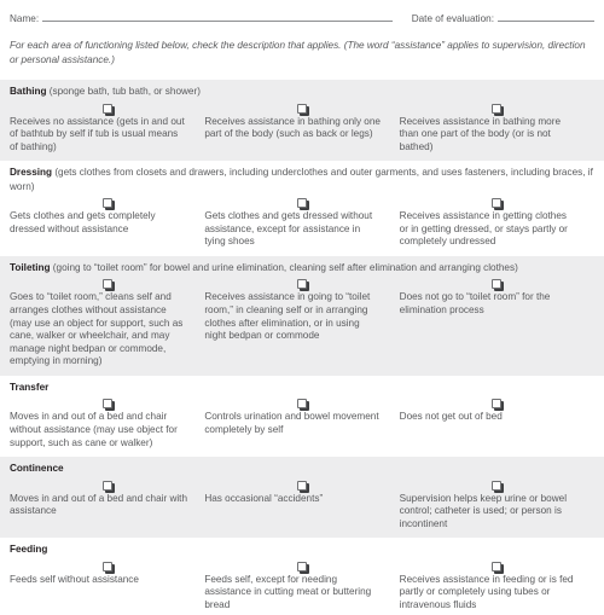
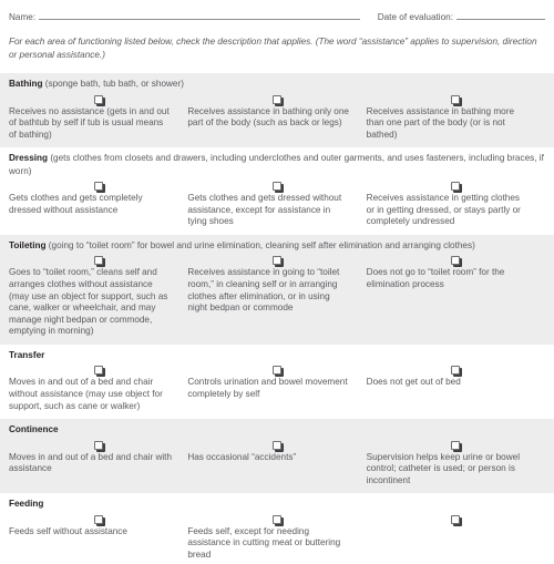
  Name:
  Date of evaluation:
  For each area of functioning listed below, check the description that applies. (The word “assistance” applies to supervision, direction or personal assistance.)
  Bathing (sponge bath, tub bath, or shower)
  Receives no assistance (gets in and out of bathtub by self if tub is usual means of bathing)
  Receives assistance in bathing only one part of the body (such as back or legs)
  Receives assistance in bathing more than one part of the body (or is not bathed)
  Dressing (gets clothes from closets and drawers, including underclothes and outer garments, and uses fasteners, including braces, if worn)
  Gets clothes and gets completely dressed without assistance
  Gets clothes and gets dressed without assistance, except for assistance in tying shoes
  Receives assistance in getting clothes or in getting dressed, or stays partly or completely undressed
  Toileting (going to “toilet room” for bowel and urine elimination, cleaning self after elimination and arranging clothes)
  Goes to “toilet room,” cleans self and arranges clothes without assistance (may use an object for support, such as cane, walker or wheelchair, and may manage night bedpan or commode, emptying in morning)
  Receives assistance in going to “toilet room,” in cleaning self or in arranging clothes after elimination, or in using night bedpan or commode
  Does not go to “toilet room” for the elimination process
  Transfer
  Moves in and out of a bed and chair without assistance (may use object for support, such as cane or walker)
  Controls urination and bowel movement completely by self
  Does not get out of bed
  Continence
  Moves in and out of a bed and chair with assistance
  Has occasional “accidents”
  Supervision helps keep urine or bowel control; catheter is used; or person is incontinent
  Feeding
  Feeds self without assistance
  Feeds self, except for needing assistance in cutting meat or buttering bread
- Receives assistance in feeding or is fed partly or completely using tubes or intravenous fluids
